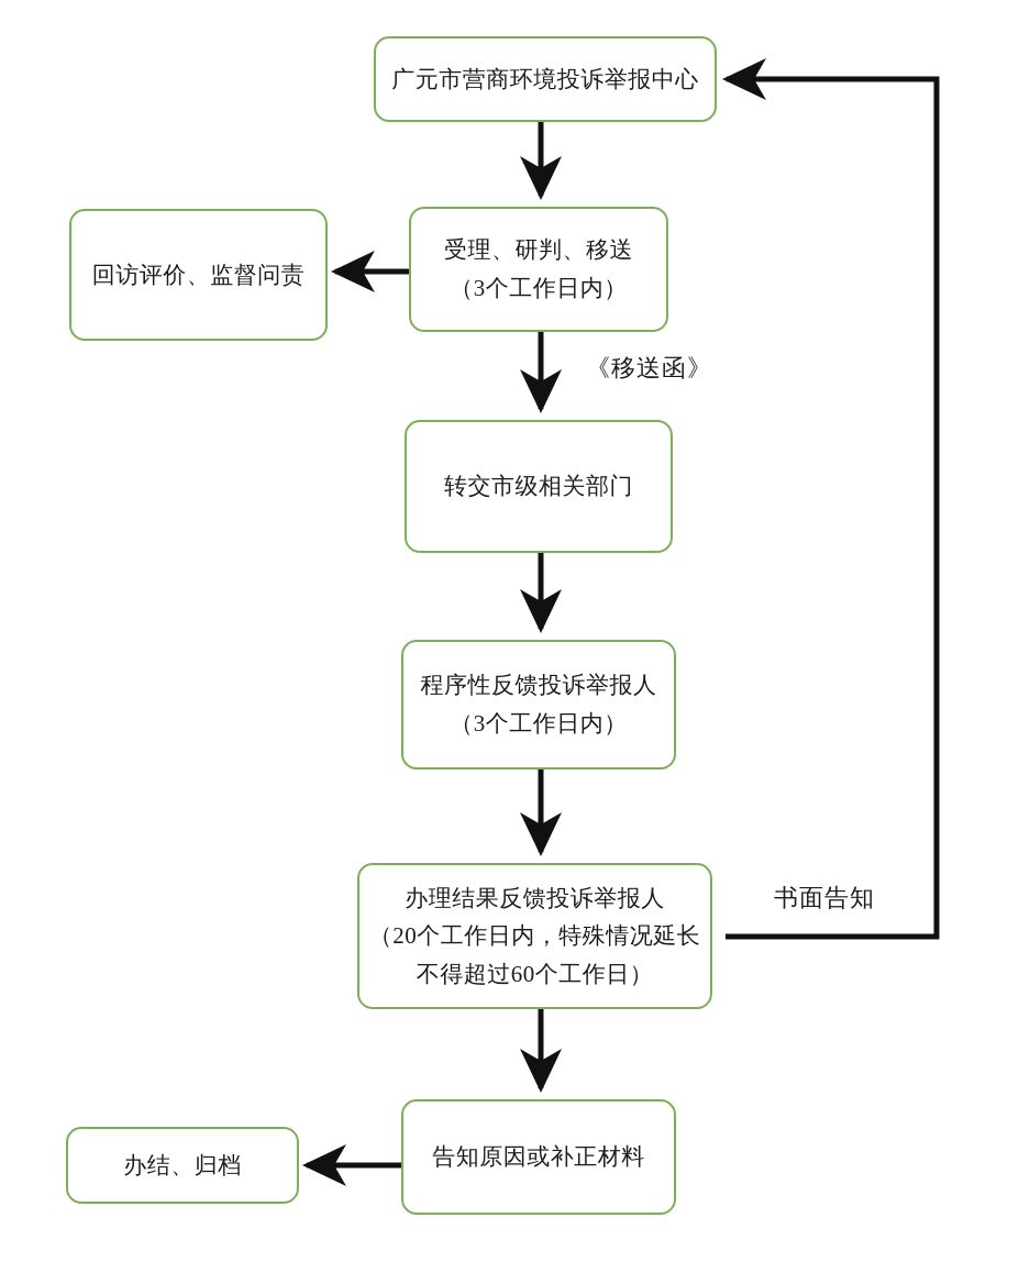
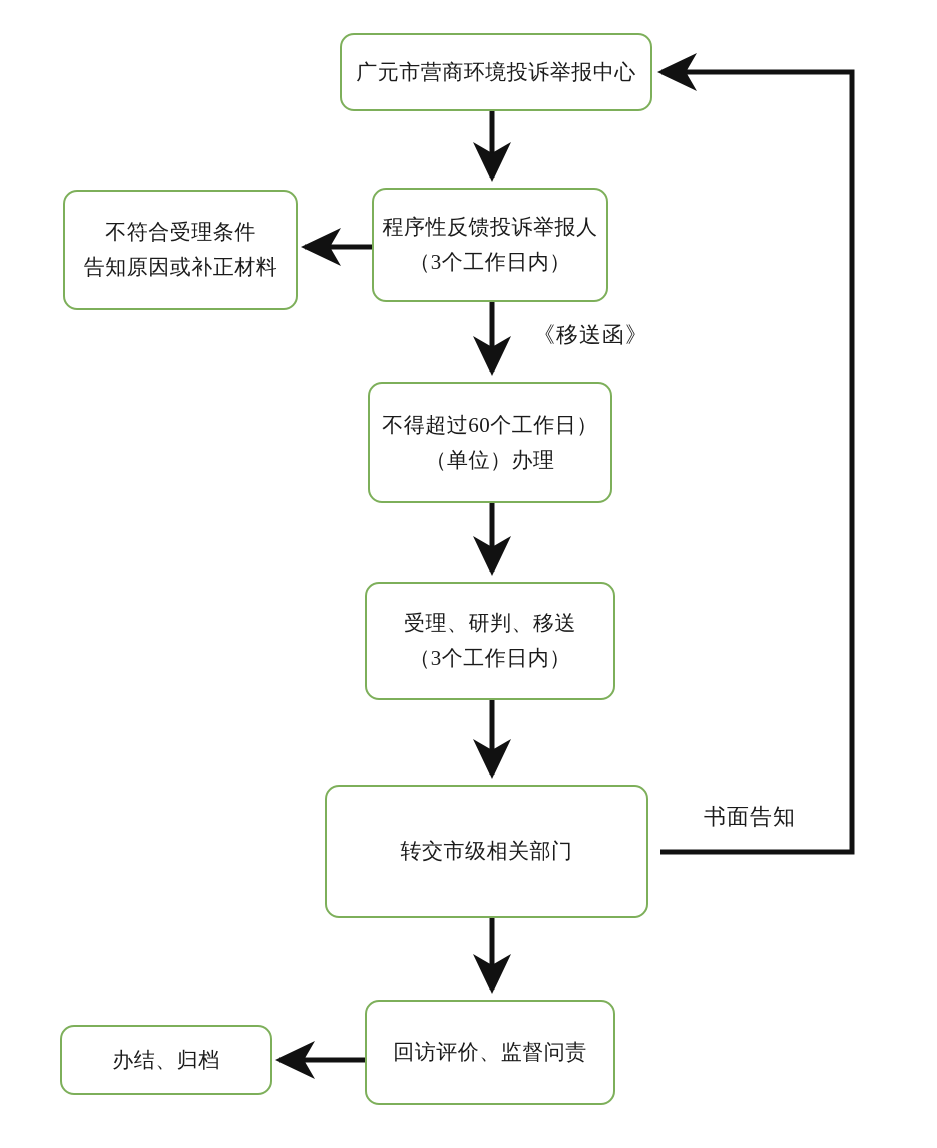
  广元市营商环境投诉举报中心
+ 不符合受理条件
- 回访评价、监督问责
+ 告知原因或补正材料
- 受理、研判、移送
+ 程序性反馈投诉举报人
  （3个工作日内）
- 转交市级相关部门
+ 不得超过60个工作日）
+ （单位）办理
- 程序性反馈投诉举报人
+ 受理、研判、移送
  （3个工作日内）
- 办理结果反馈投诉举报人
- （20个工作日内，特殊情况延长
- 不得超过60个工作日）
+ 转交市级相关部门
- 告知原因或补正材料
+ 回访评价、监督问责
  办结、归档
  《移送函》
  书面告知
